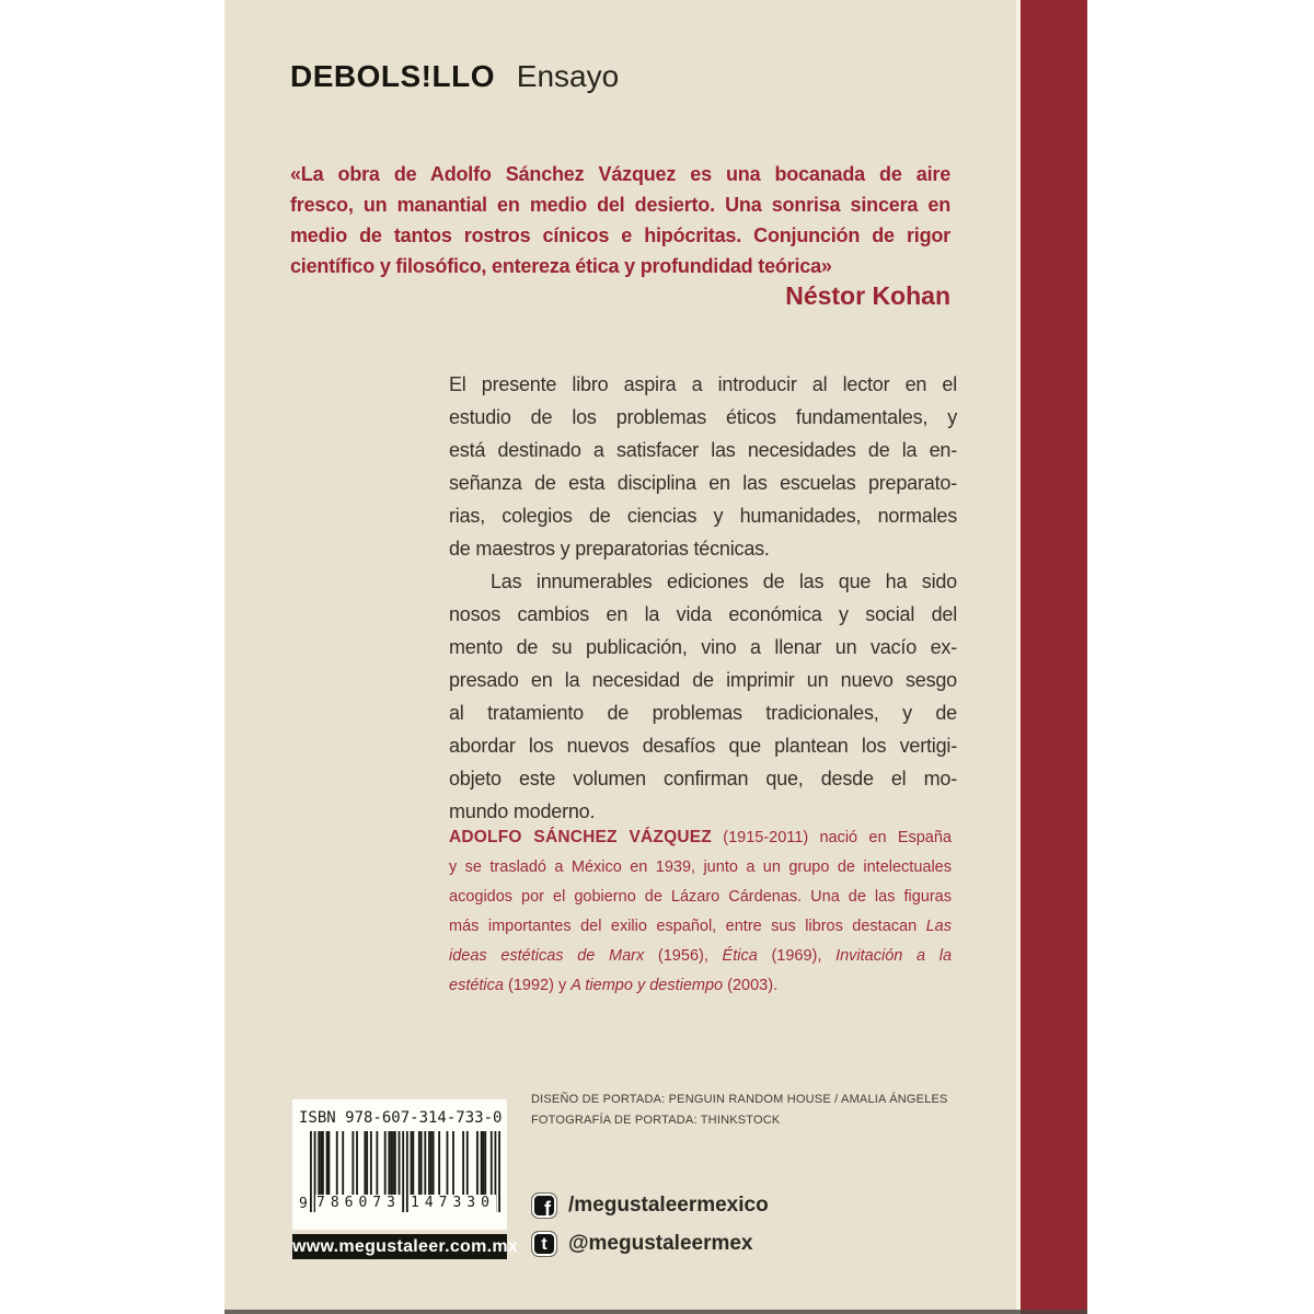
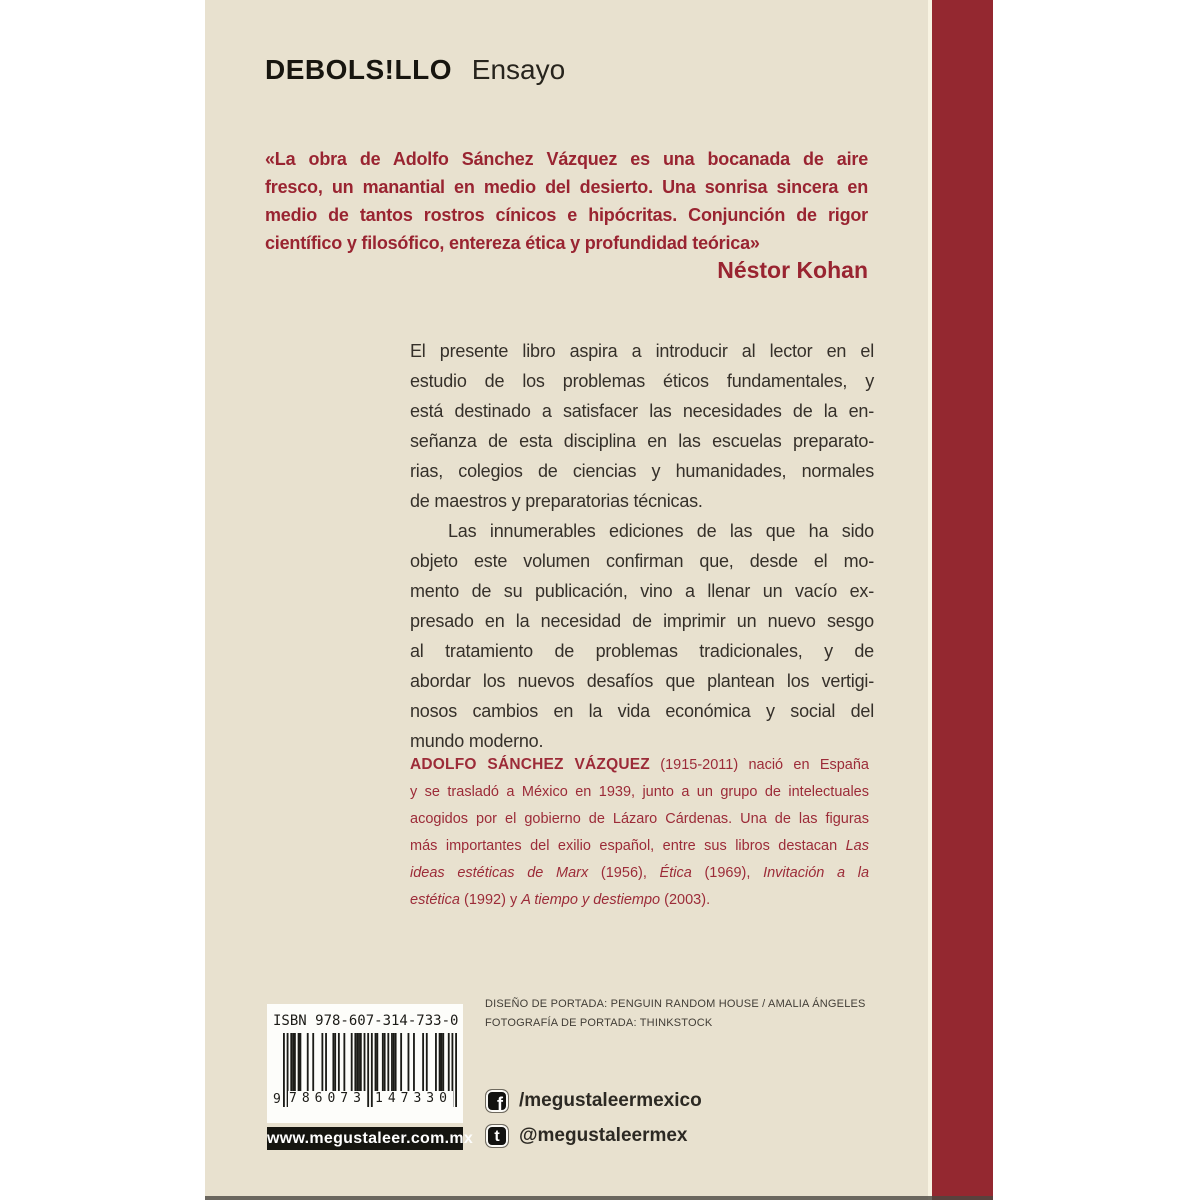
  DEBOLS!LLO Ensayo
  «La obra de Adolfo Sánchez Vázquez es una bocanada de aire
  fresco, un manantial en medio del desierto. Una sonrisa sincera en
  medio de tantos rostros cínicos e hipócritas. Conjunción de rigor
  científico y filosófico, entereza ética y profundidad teórica»
  Néstor Kohan
  El presente libro aspira a introducir al lector en el
  estudio de los problemas éticos fundamentales, y
  está destinado a satisfacer las necesidades de la en-
  señanza de esta disciplina en las escuelas preparato-
  rias, colegios de ciencias y humanidades, normales
  de maestros y preparatorias técnicas.
  Las innumerables ediciones de las que ha sido
- nosos cambios en la vida económica y social del
+ objeto este volumen confirman que, desde el mo-
  mento de su publicación, vino a llenar un vacío ex-
  presado en la necesidad de imprimir un nuevo sesgo
  al tratamiento de problemas tradicionales, y de
  abordar los nuevos desafíos que plantean los vertigi-
- objeto este volumen confirman que, desde el mo-
+ nosos cambios en la vida económica y social del
  mundo moderno.
  ADOLFO SÁNCHEZ VÁZQUEZ (1915-2011) nació en España
  y se trasladó a México en 1939, junto a un grupo de intelectuales
  acogidos por el gobierno de Lázaro Cárdenas. Una de las figuras
  más importantes del exilio español, entre sus libros destacan Las
  ideas estéticas de Marx (1956), Ética (1969), Invitación a la
  estética (1992) y A tiempo y destiempo (2003).
  ISBN 978-607-314-733-0
  9
  786073
  147330
  www.megustaleer.com.mx
  DISEÑO DE PORTADA: PENGUIN RANDOM HOUSE / AMALIA ÁNGELES
  FOTOGRAFÍA DE PORTADA: THINKSTOCK
  f
  /megustaleermexico
  t
  @megustaleermex
